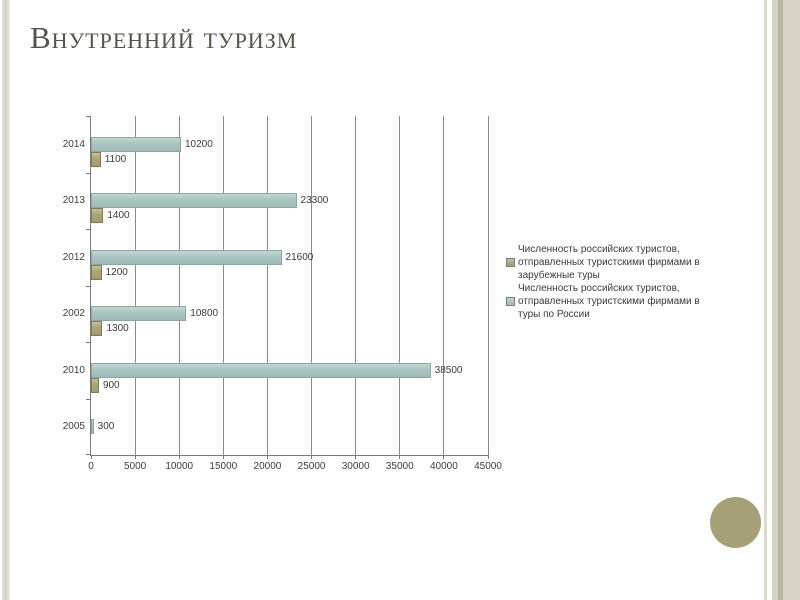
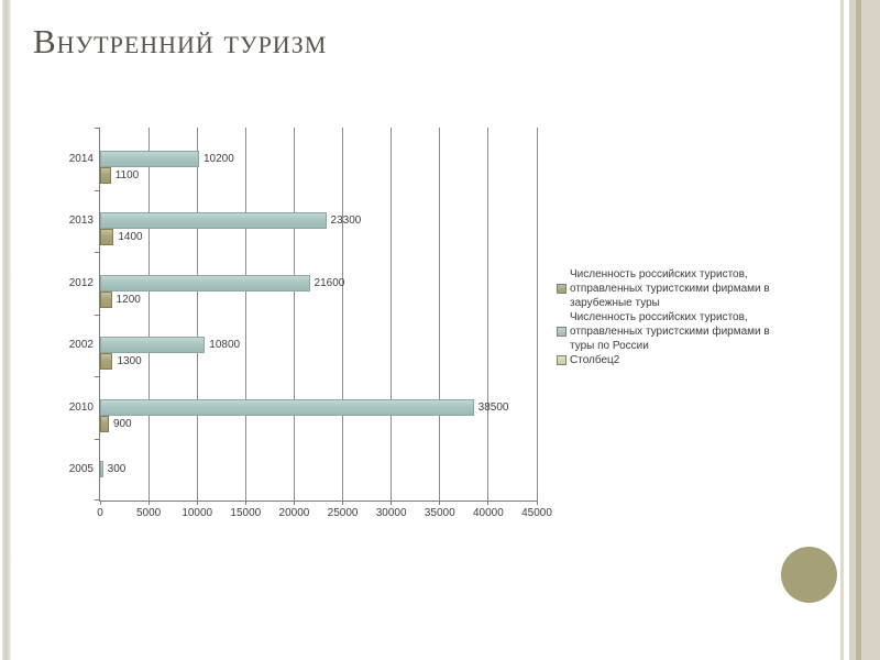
  Внутренний туризм
  0
  5000
  10000
  15000
  20000
  25000
  30000
  35000
  40000
  45000
  2014
  10200
  1100
  2013
  23300
  1400
  2012
  21600
  1200
  2002
  10800
  1300
  2010
  38500
  900
  2005
  300
  Численность российских туристов,
  отправленных туристскими фирмами в
  зарубежные туры
  Численность российских туристов,
  отправленных туристскими фирмами в
  туры по России
+ Столбец2
